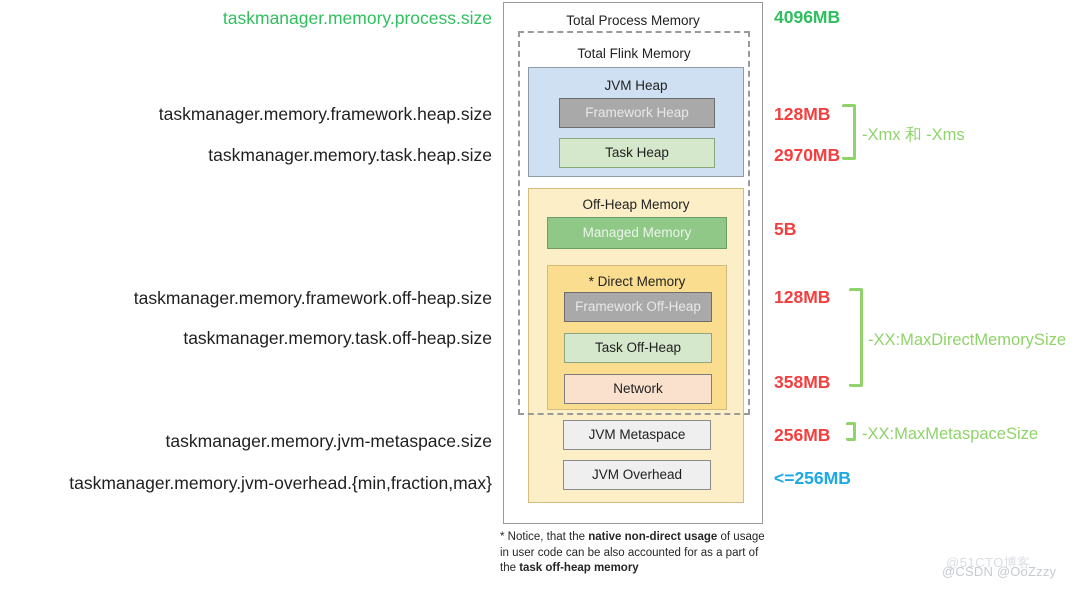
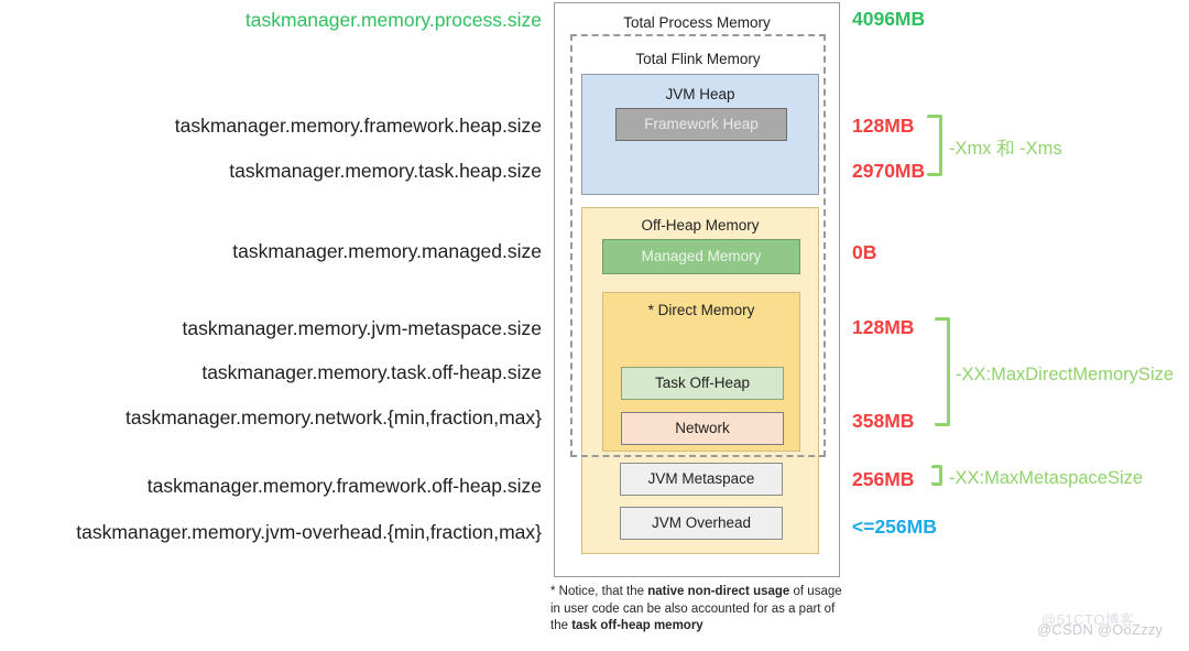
  taskmanager.memory.process.size
  taskmanager.memory.framework.heap.size
  taskmanager.memory.task.heap.size
+ taskmanager.memory.managed.size
- taskmanager.memory.framework.off-heap.size
+ taskmanager.memory.jvm-metaspace.size
  taskmanager.memory.task.off-heap.size
+ taskmanager.memory.network.{min,fraction,max}
- taskmanager.memory.jvm-metaspace.size
+ taskmanager.memory.framework.off-heap.size
  taskmanager.memory.jvm-overhead.{min,fraction,max}
  Total Process Memory
  Off-Heap Memory
  Managed Memory
  * Direct Memory
- Framework Off-Heap
  Task Off-Heap
  Network
  JVM Metaspace
  JVM Overhead
  Total Flink Memory
  JVM Heap
  Framework Heap
- Task Heap
  4096MB
  128MB
  2970MB
- 5B
+ 0B
  128MB
  358MB
  256MB
  <=256MB
  -Xmx 和 -Xms
  -XX:MaxDirectMemorySize
  -XX:MaxMetaspaceSize
  * Notice, that the native non-direct usage of usage in user code can be also accounted for as a part of the task off-heap memory
  @51CTO博客
  @CSDN @OoZzzy
